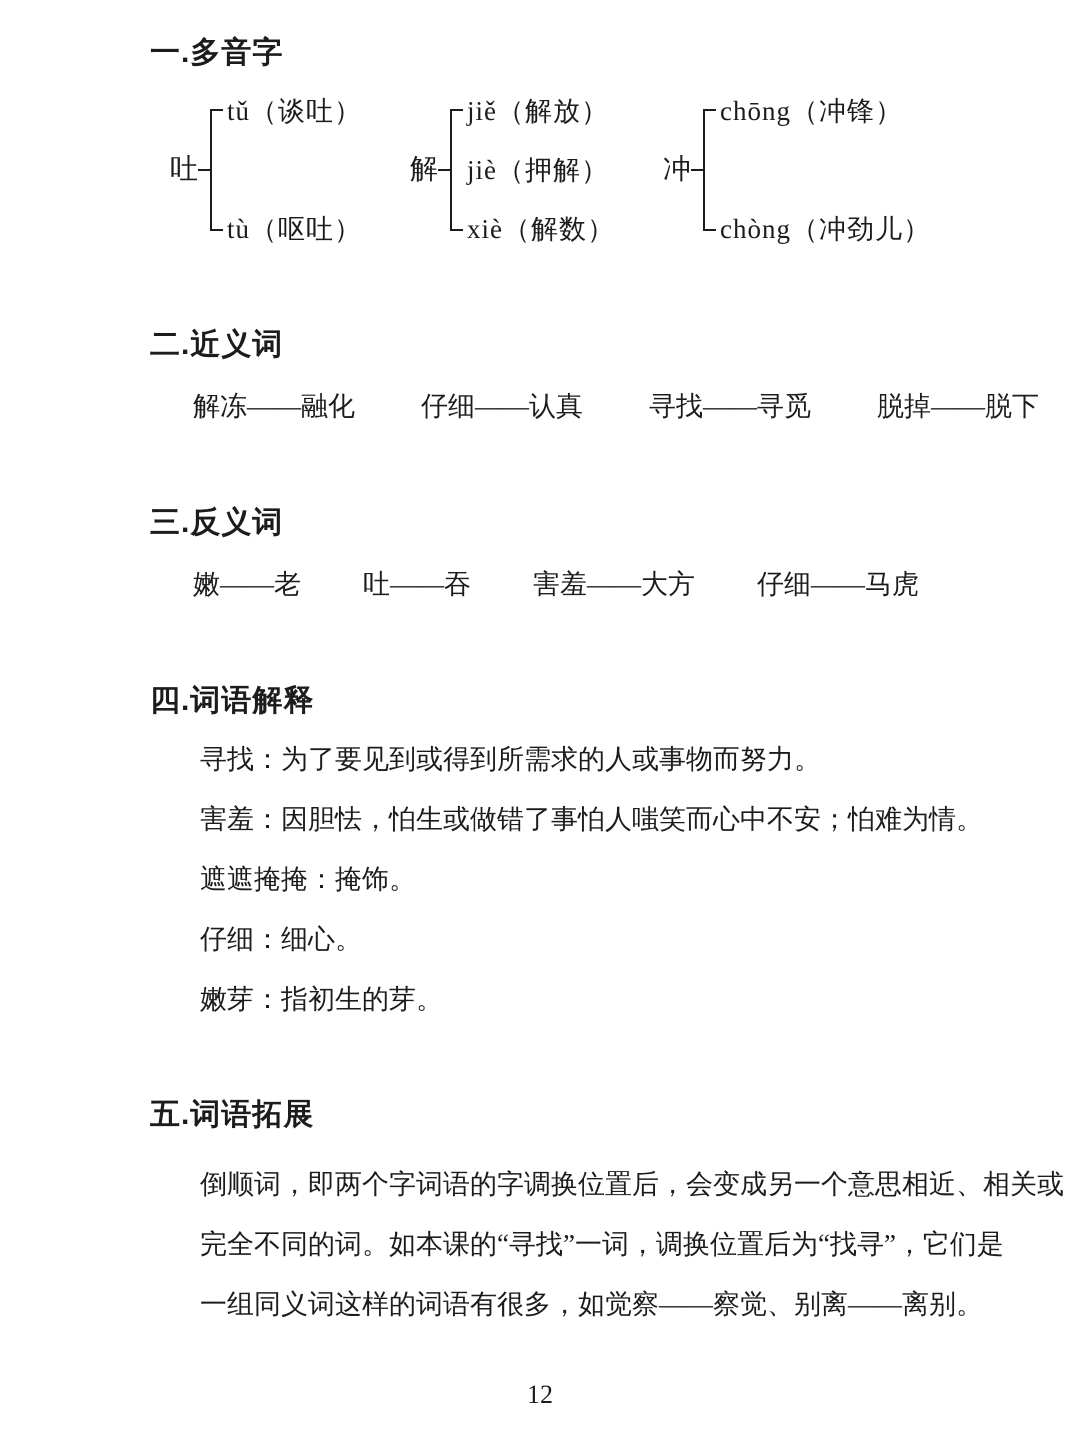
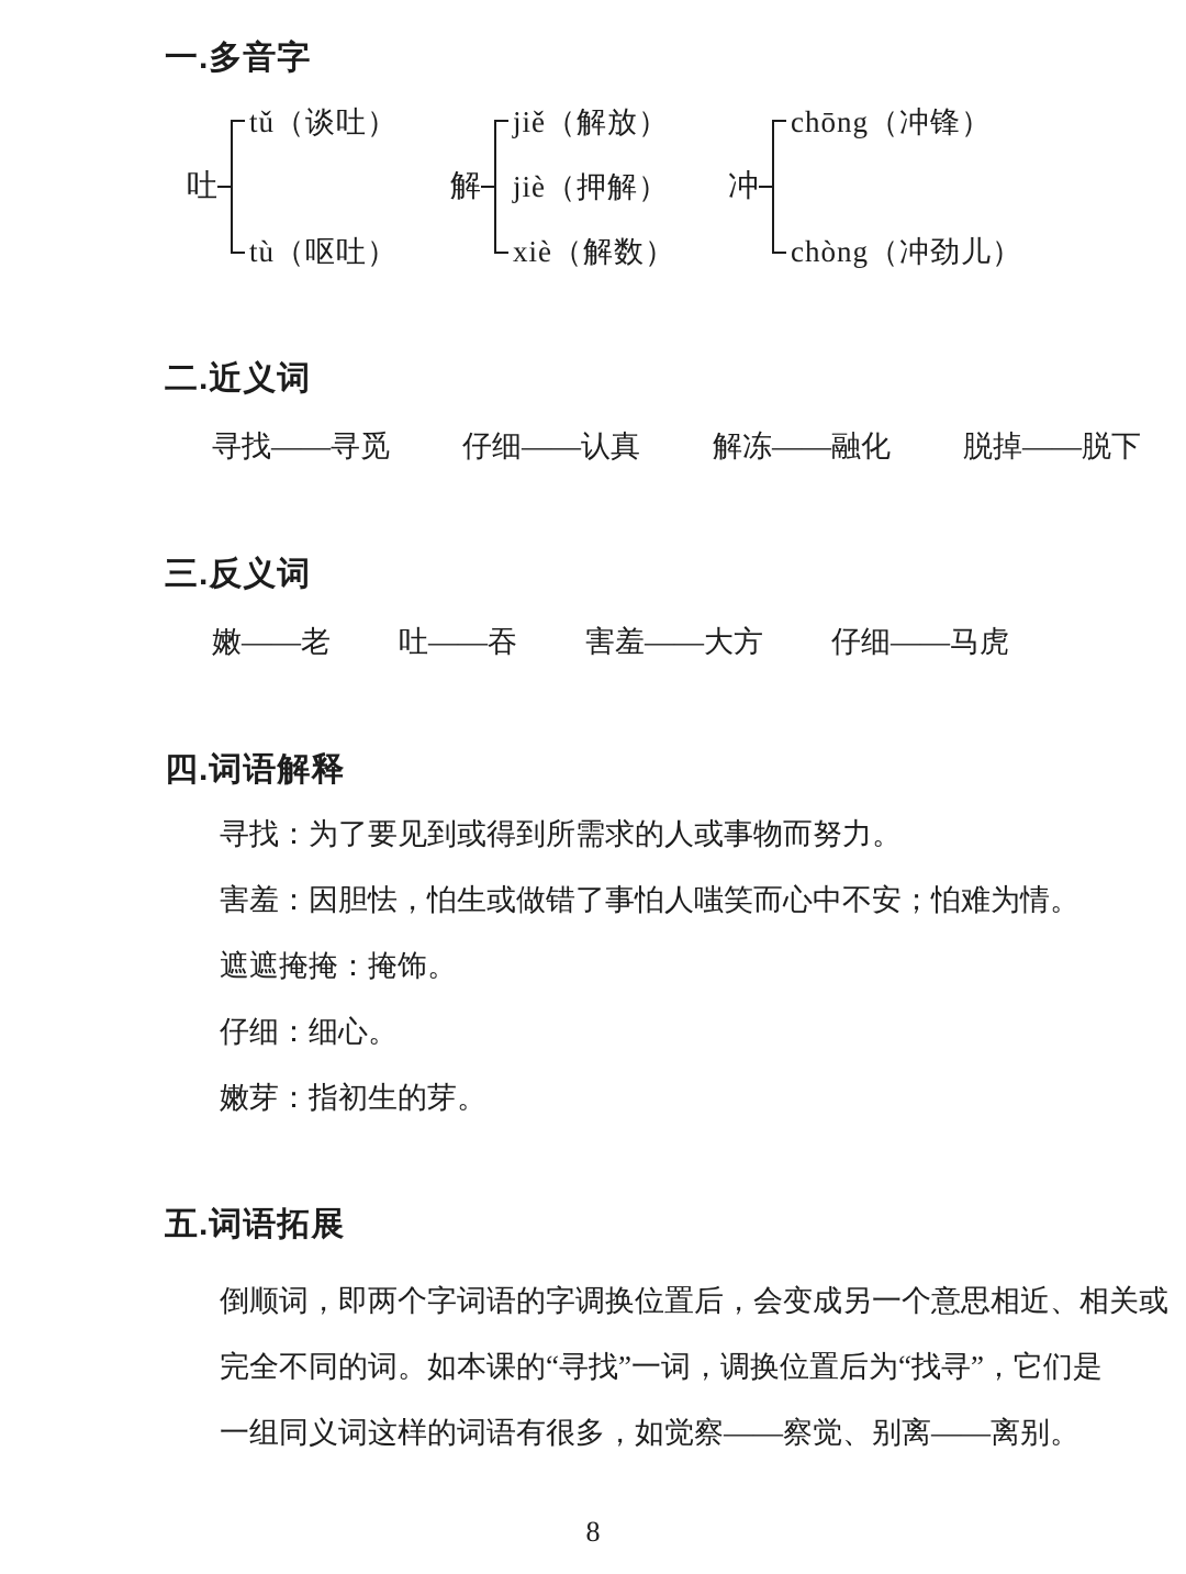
  一.多音字
  吐
  tǔ（谈吐）
  tù（呕吐）
  解
  jiě（解放）
  jiè（押解）
  xiè（解数）
  冲
  chōng（冲锋）
  chòng（冲劲儿）
  二.近义词
- 解冻——融化
+ 寻找——寻觅
  仔细——认真
- 寻找——寻觅
+ 解冻——融化
  脱掉——脱下
  三.反义词
  嫩——老
  吐——吞
  害羞——大方
  仔细——马虎
  四.词语解释
  寻找：为了要见到或得到所需求的人或事物而努力。
  害羞：因胆怯，怕生或做错了事怕人嗤笑而心中不安；怕难为情。
  遮遮掩掩：掩饰。
  仔细：细心。
  嫩芽：指初生的芽。
  五.词语拓展
  倒顺词，即两个字词语的字调换位置后，会变成另一个意思相近、相关或
  完全不同的词。如本课的“寻找”一词，调换位置后为“找寻”，它们是
  一组同义词这样的词语有很多，如觉察——察觉、别离——离别。
- 12
+ 8
